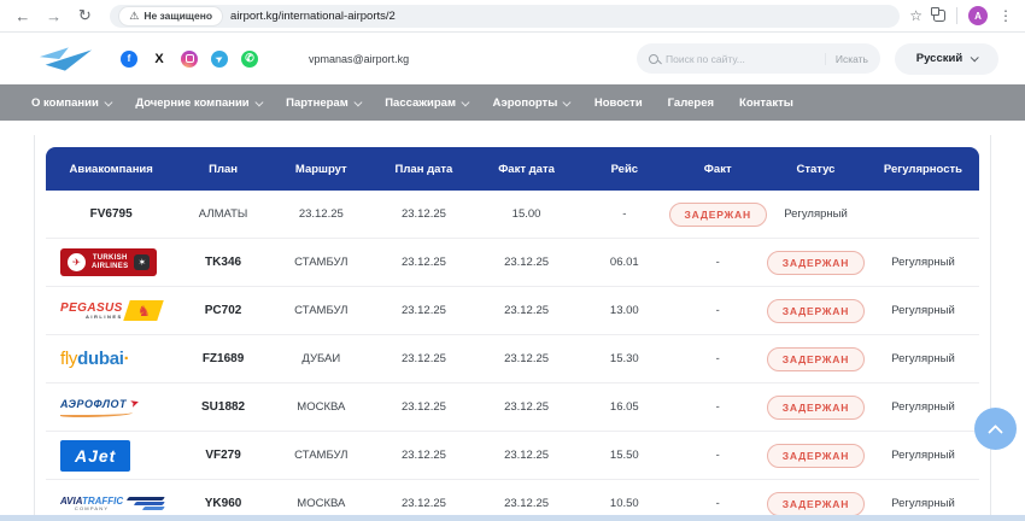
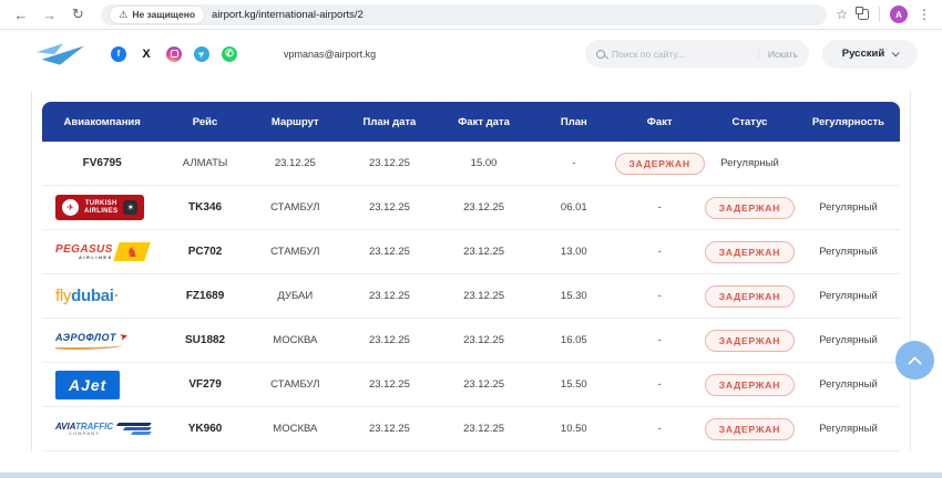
  ←
  →
  ↻
  ⚠
  Не защищено
  airport.kg/international-airports/2
  ☆
  A
  ⋮
  f
  X
  ✆
  vpmanas@airport.kg
  Поиск по сайту...
  Искать
  Русский
- О компании
- Дочерние компании
- Партнерам
- Пассажирам
- Аэропорты
- Новости
- Галерея
- Контакты
  Авиакомпания
- План
+ Рейс
  Маршрут
  План дата
  Факт дата
- Рейс
+ План
  Факт
  Статус
  Регулярность
  FV6795
  АЛМАТЫ
  23.12.25
  23.12.25
  15.00
  -
  ЗАДЕРЖАН
  Регулярный
  ✈
  ✶
  TK346
  СТАМБУЛ
  23.12.25
  23.12.25
  06.01
  -
  ЗАДЕРЖАН
  Регулярный
  PEGASUS
  PC702
  СТАМБУЛ
  23.12.25
  23.12.25
  13.00
  -
  ЗАДЕРЖАН
  Регулярный
  flydubai·
  FZ1689
  ДУБАИ
  23.12.25
  23.12.25
  15.30
  -
  ЗАДЕРЖАН
  Регулярный
  АЭРОФЛОТ
  SU1882
  МОСКВА
  23.12.25
  23.12.25
  16.05
  -
  ЗАДЕРЖАН
  Регулярный
  AJet
  VF279
  СТАМБУЛ
  23.12.25
  23.12.25
  15.50
  -
  ЗАДЕРЖАН
  Регулярный
  AVIATRAFFIC
  YK960
  МОСКВА
  23.12.25
  23.12.25
  10.50
  -
  ЗАДЕРЖАН
  Регулярный
